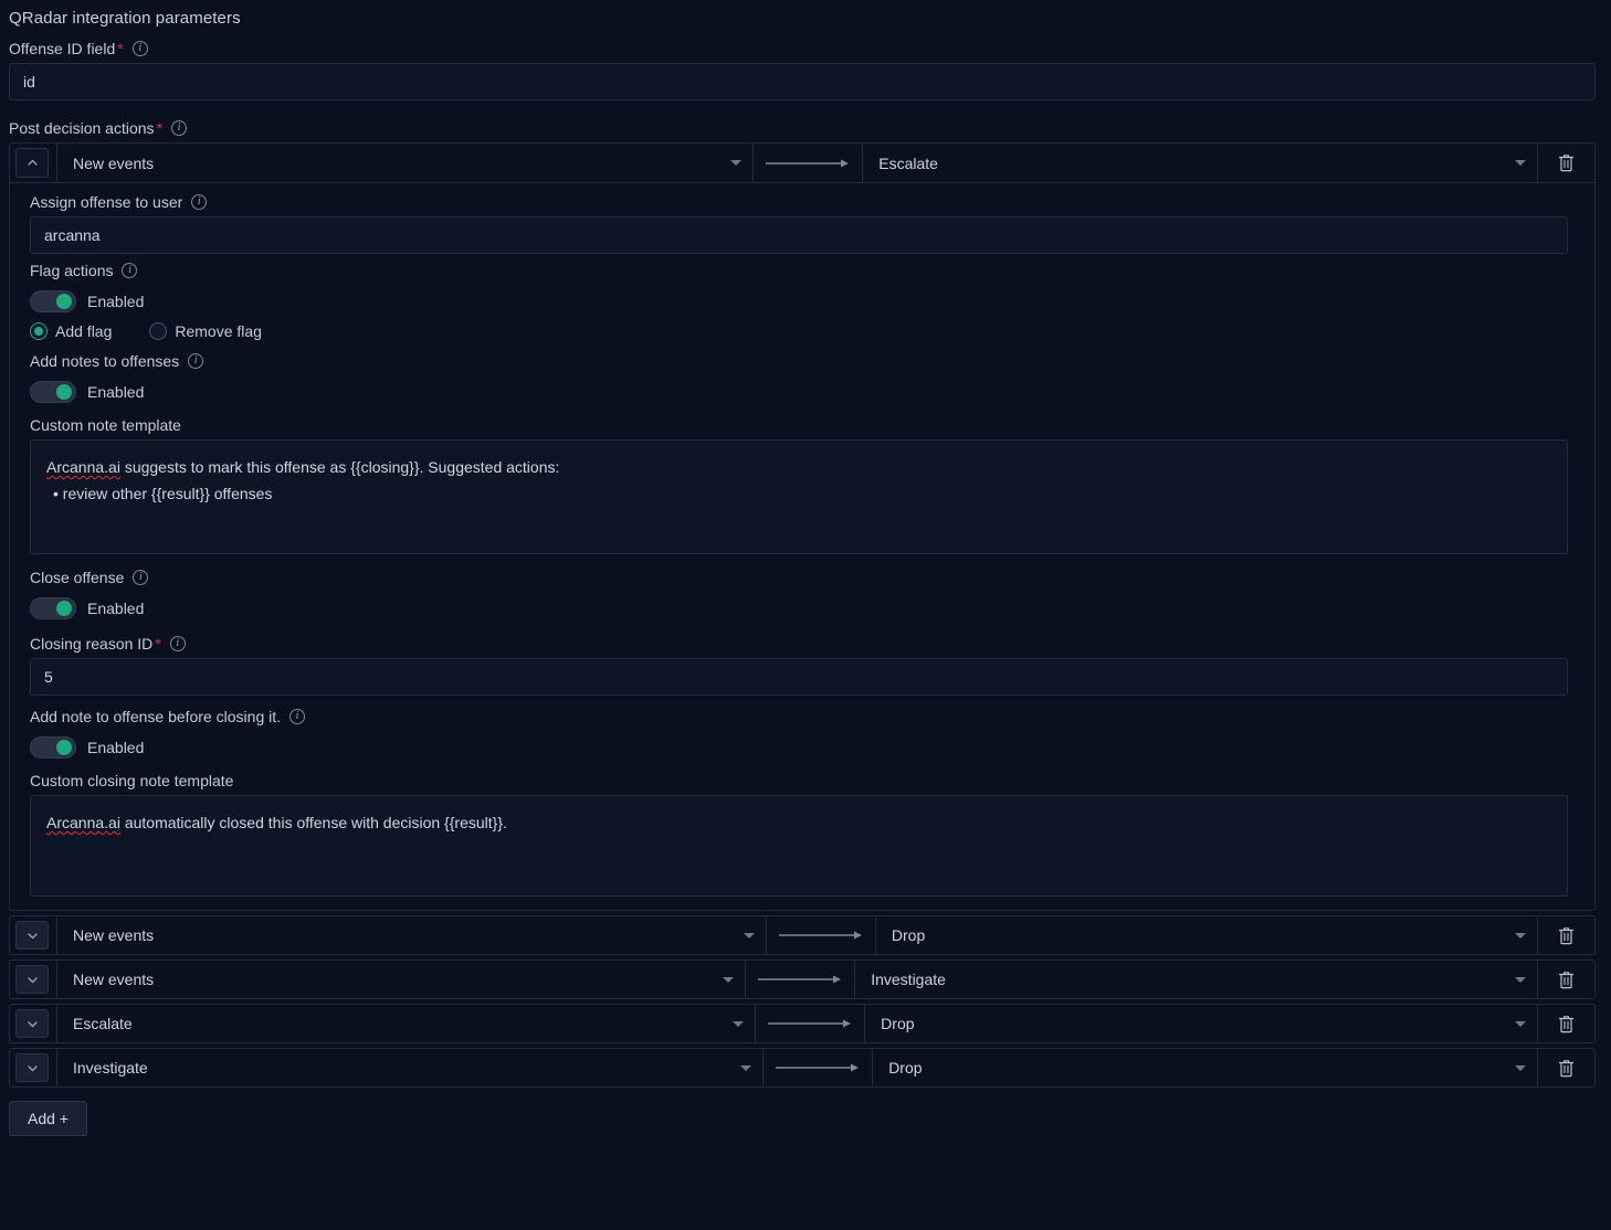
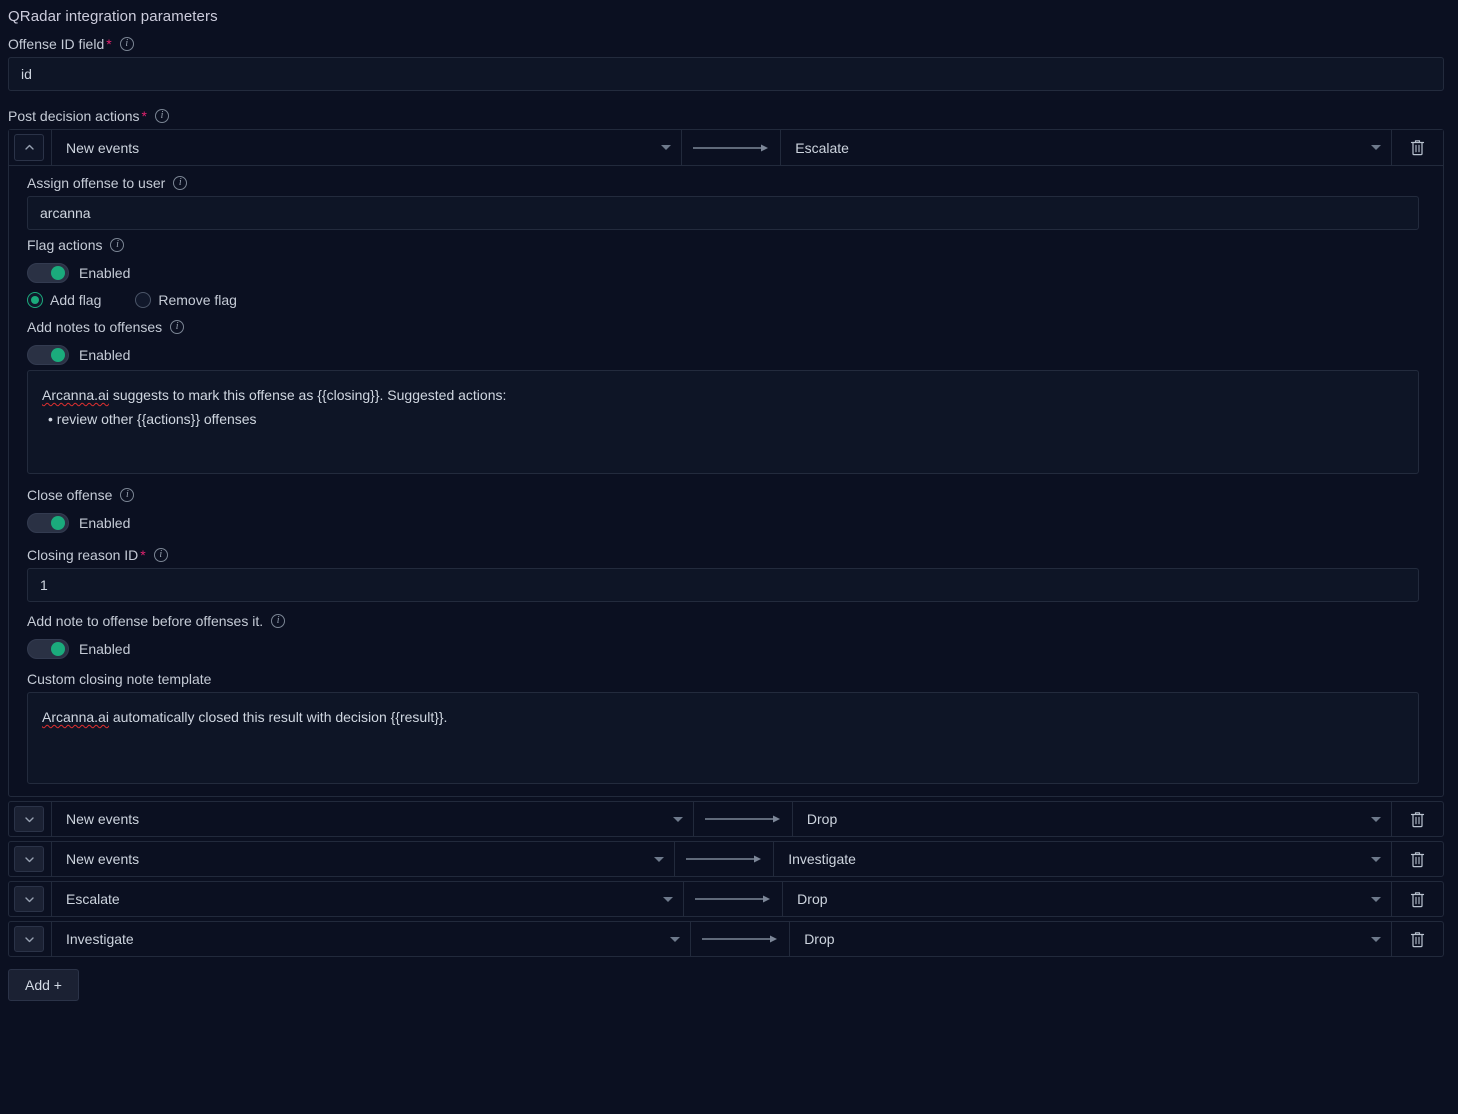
  QRadar integration parameters
  Offense ID field
  *
  i
  id
  Post decision actions
  *
  i
  New events
  Escalate
  Assign offense to user
  i
  arcanna
  Flag actions
  i
  Enabled
  Add flag
  Remove flag
  Add notes to offenses
  i
  Enabled
- Custom note template
  Arcanna.ai suggests to mark this offense as {{closing}}. Suggested actions:
- • review other {{result}} offenses
+ • review other {{actions}} offenses
  Close offense
  i
  Enabled
  Closing reason ID
  *
  i
- 5
+ 1
- Add note to offense before closing it.
+ Add note to offense before offenses it.
  i
  Enabled
  Custom closing note template
- Arcanna.ai automatically closed this offense with decision {{result}}.
+ Arcanna.ai automatically closed this result with decision {{result}}.
  New events
  Drop
  New events
  Investigate
  Escalate
  Drop
  Investigate
  Drop
  Add +
